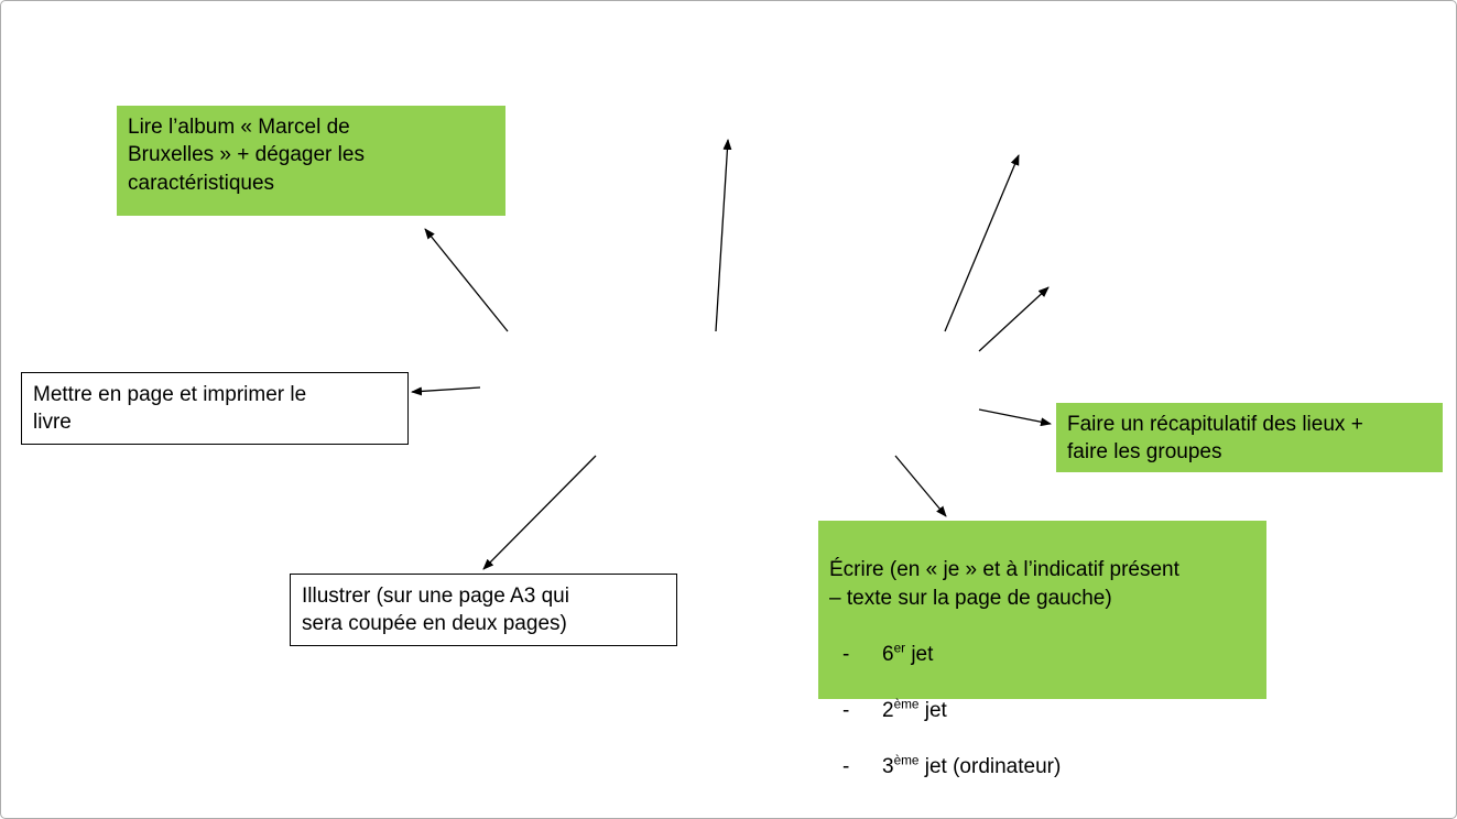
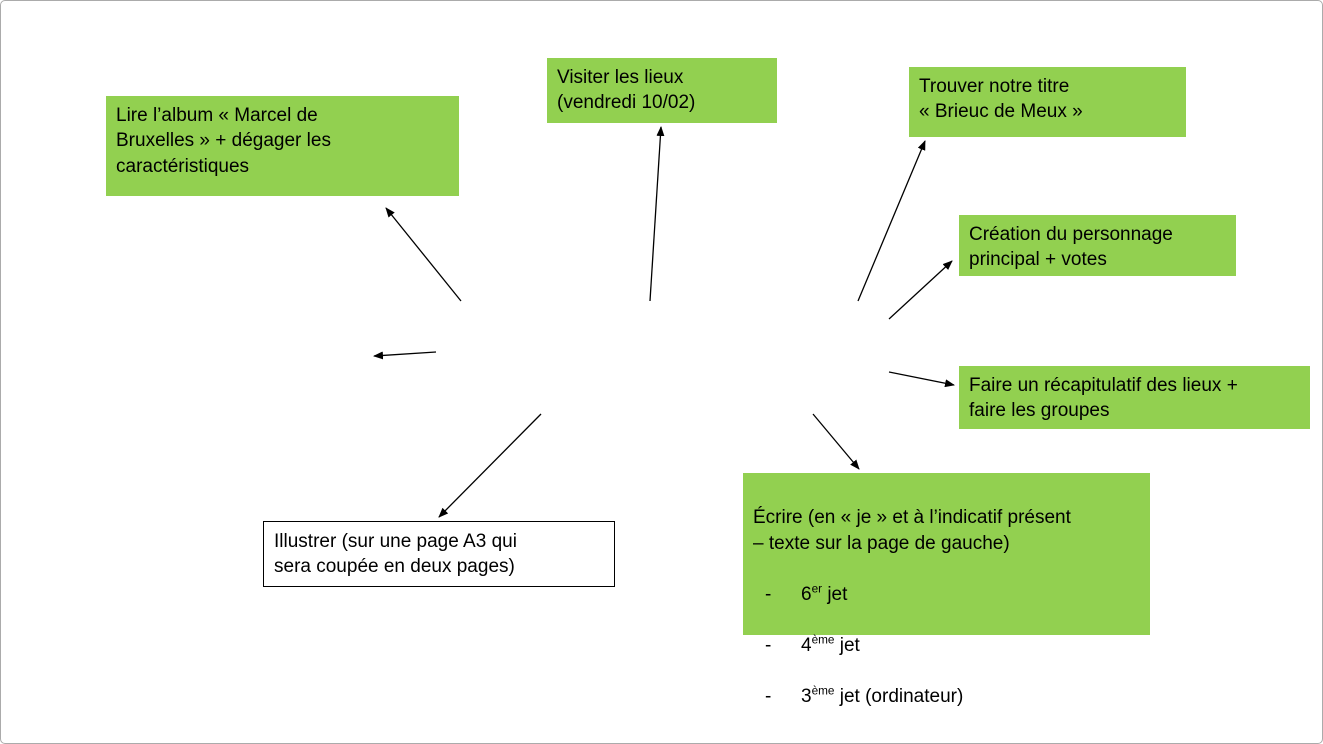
  Lire l’album « Marcel de
  Bruxelles » + dégager les
  caractéristiques
+ Visiter les lieux
+ (vendredi 10/02)
+ Trouver notre titre
+ « Brieuc de Meux »
+ Création du personnage
+ principal + votes
  Faire un récapitulatif des lieux +
  faire les groupes
  Écrire (en « je » et à l’indicatif présent
  – texte sur la page de gauche)
  -
  6er jet
  -
- 2ème jet
+ 4ème jet
  -
  3ème jet (ordinateur)
  Illustrer (sur une page A3 qui
  sera coupée en deux pages)
- Mettre en page et imprimer le
- livre
